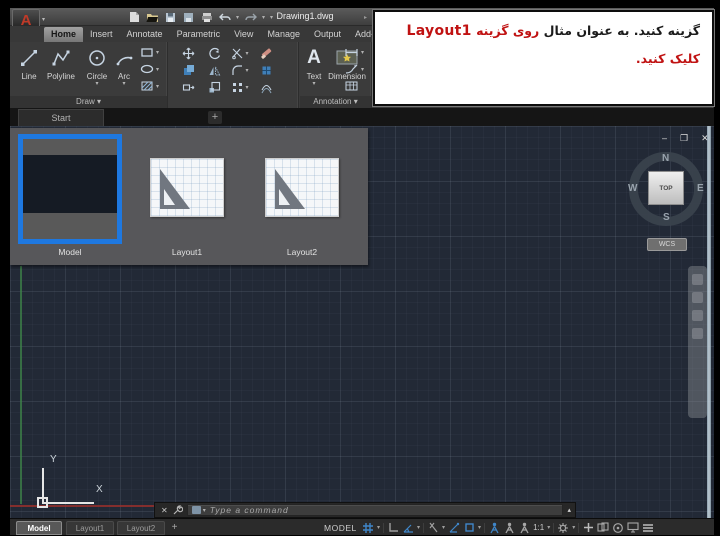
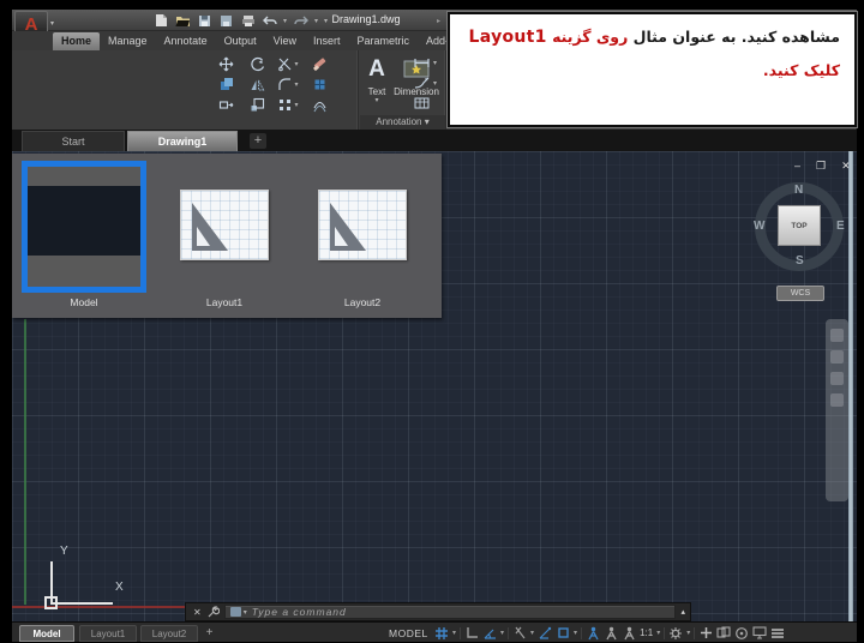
  A
  Drawing1.dwg
  Home
- Insert
+ Manage
  Annotate
- Parametric
+ Output
  View
- Manage
+ Insert
- Output
+ Parametric
- Line
- Polyline
- Circle
- Arc
- Draw ▾
  A
  Text
  Dimension
  Annotation ▾
- گزینه کنید. به عنوان مثال روی گزینه Layout1
+ مشاهده کنید. به عنوان مثال روی گزینه Layout1
  کلیک کنید.
  Start
+ Drawing1
  +
  Model
  Layout1
  Layout2
  –
  ❐
  ✕
  N
  W
  E
  S
  Y
  X
  ✕
  Type a command
  Model
  Layout1
  Layout2
  +
  MODEL
  1:1
